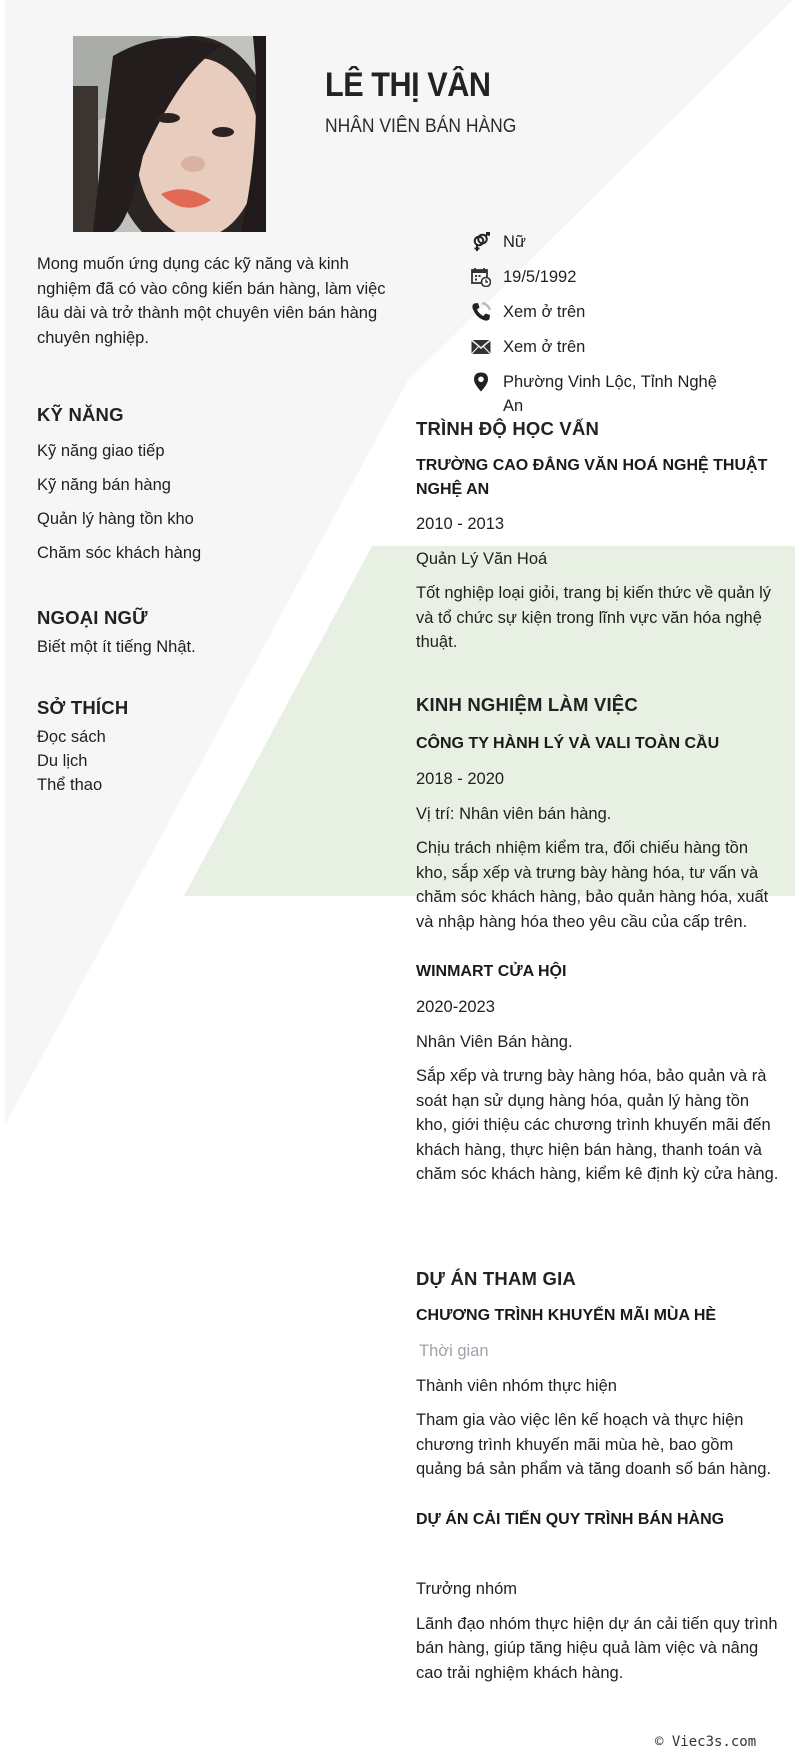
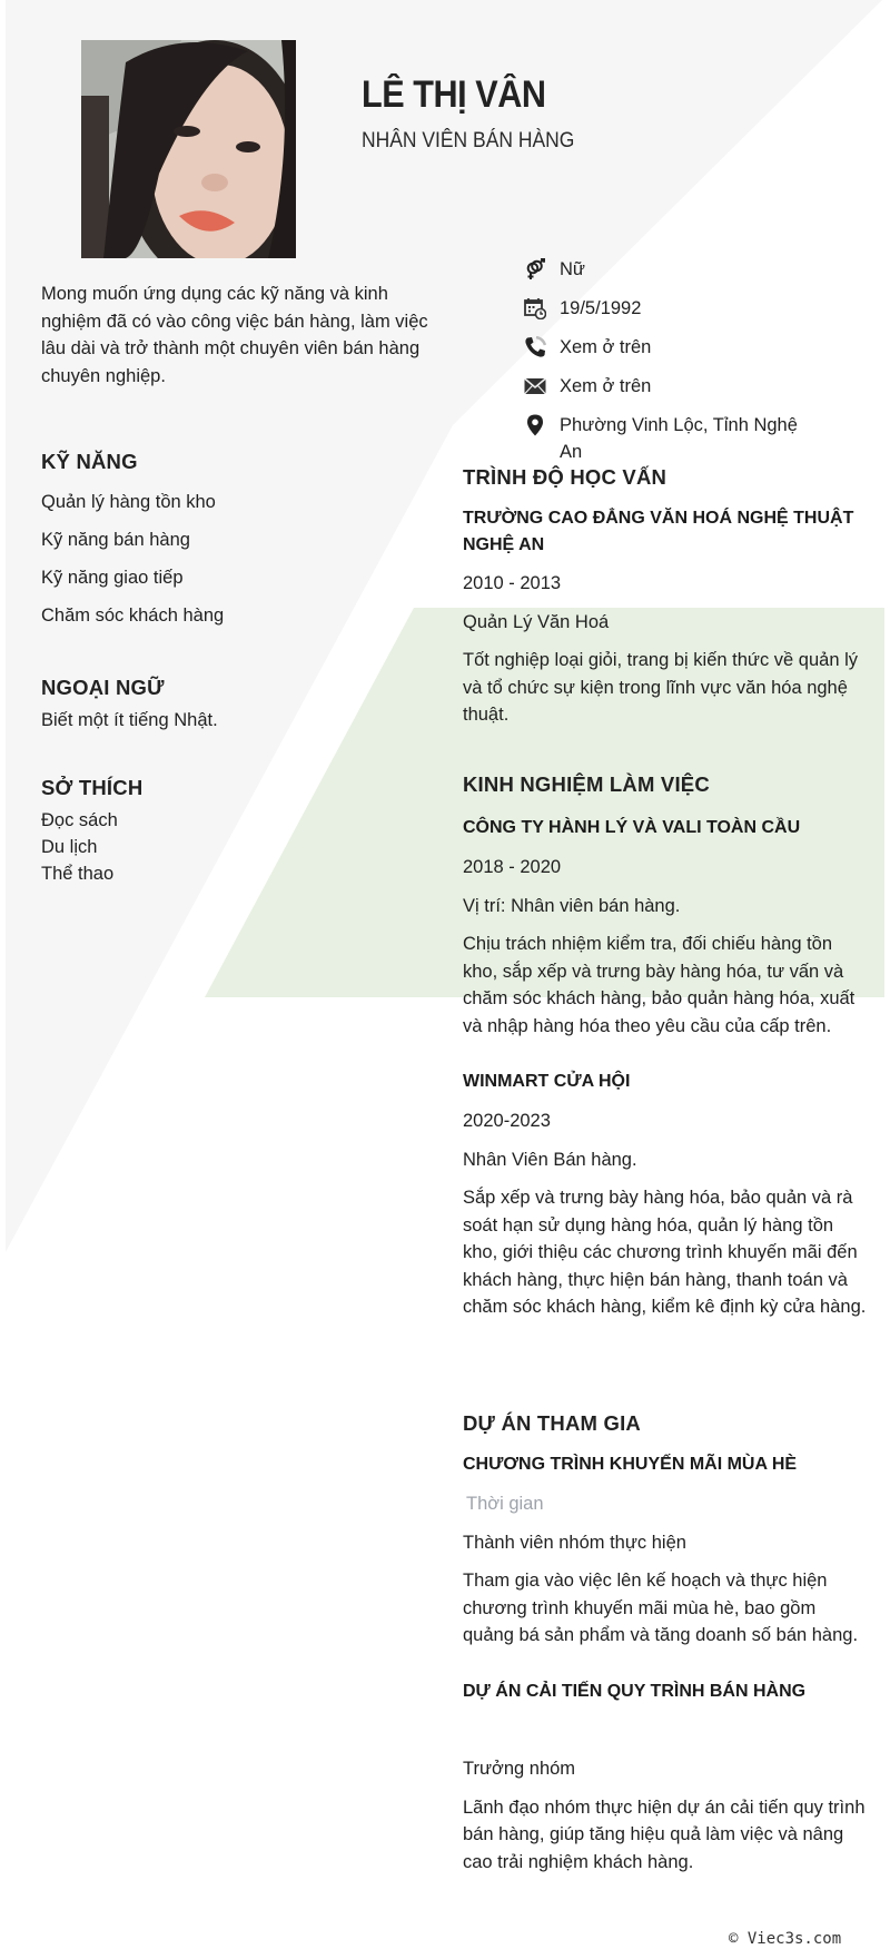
  LÊ THỊ VÂN
  NHÂN VIÊN BÁN HÀNG
  Nữ
  19/5/1992
  Xem ở trên
  Xem ở trên
  Phường Vinh Lộc, Tỉnh Nghệ An
- Mong muốn ứng dụng các kỹ năng và kinh nghiệm đã có vào công kiến bán hàng, làm việc lâu dài và trở thành một chuyên viên bán hàng chuyên nghiệp.
+ Mong muốn ứng dụng các kỹ năng và kinh nghiệm đã có vào công việc bán hàng, làm việc lâu dài và trở thành một chuyên viên bán hàng chuyên nghiệp.
  KỸ NĂNG
- Kỹ năng giao tiếp
+ Quản lý hàng tồn kho
  Kỹ năng bán hàng
- Quản lý hàng tồn kho
+ Kỹ năng giao tiếp
  Chăm sóc khách hàng
  NGOẠI NGỮ
  Biết một ít tiếng Nhật.
  SỞ THÍCH
  Đọc sách
  Du lịch
  Thể thao
  TRÌNH ĐỘ HỌC VẤN
  TRƯỜNG CAO ĐẲNG VĂN HOÁ NGHỆ THUẬT NGHỆ AN
  2010 - 2013
  Quản Lý Văn Hoá
  Tốt nghiệp loại giỏi, trang bị kiến thức về quản lý và tổ chức sự kiện trong lĩnh vực văn hóa nghệ thuật.
  KINH NGHIỆM LÀM VIỆC
  CÔNG TY HÀNH LÝ VÀ VALI TOÀN CẦU
  2018 - 2020
  Vị trí: Nhân viên bán hàng.
  Chịu trách nhiệm kiểm tra, đối chiếu hàng tồn kho, sắp xếp và trưng bày hàng hóa, tư vấn và chăm sóc khách hàng, bảo quản hàng hóa, xuất và nhập hàng hóa theo yêu cầu của cấp trên.
  WINMART CỬA HỘI
  2020-2023
  Nhân Viên Bán hàng.
  Sắp xếp và trưng bày hàng hóa, bảo quản và rà soát hạn sử dụng hàng hóa, quản lý hàng tồn kho, giới thiệu các chương trình khuyến mãi đến khách hàng, thực hiện bán hàng, thanh toán và chăm sóc khách hàng, kiểm kê định kỳ cửa hàng.
  DỰ ÁN THAM GIA
  CHƯƠNG TRÌNH KHUYẾN MÃI MÙA HÈ
  Thời gian
  Thành viên nhóm thực hiện
  Tham gia vào việc lên kế hoạch và thực hiện chương trình khuyến mãi mùa hè, bao gồm quảng bá sản phẩm và tăng doanh số bán hàng.
  DỰ ÁN CẢI TIẾN QUY TRÌNH BÁN HÀNG
  Trưởng nhóm
  Lãnh đạo nhóm thực hiện dự án cải tiến quy trình bán hàng, giúp tăng hiệu quả làm việc và nâng cao trải nghiệm khách hàng.
  © Viec3s.com
